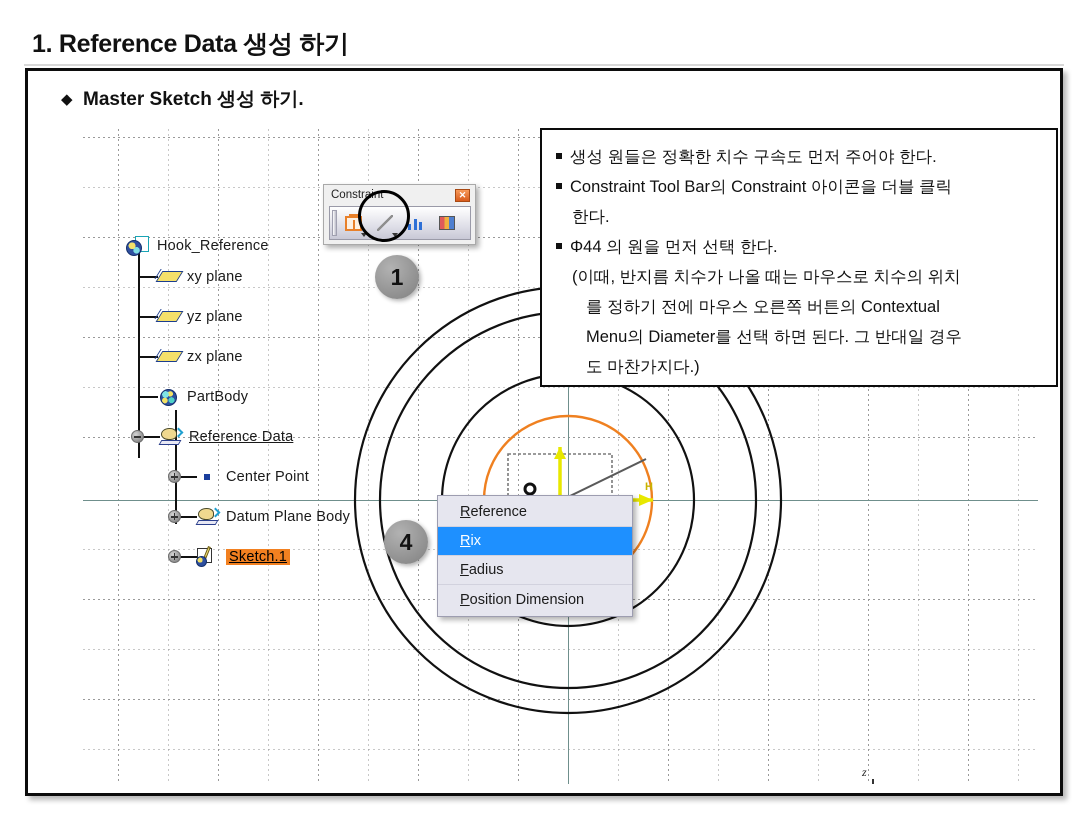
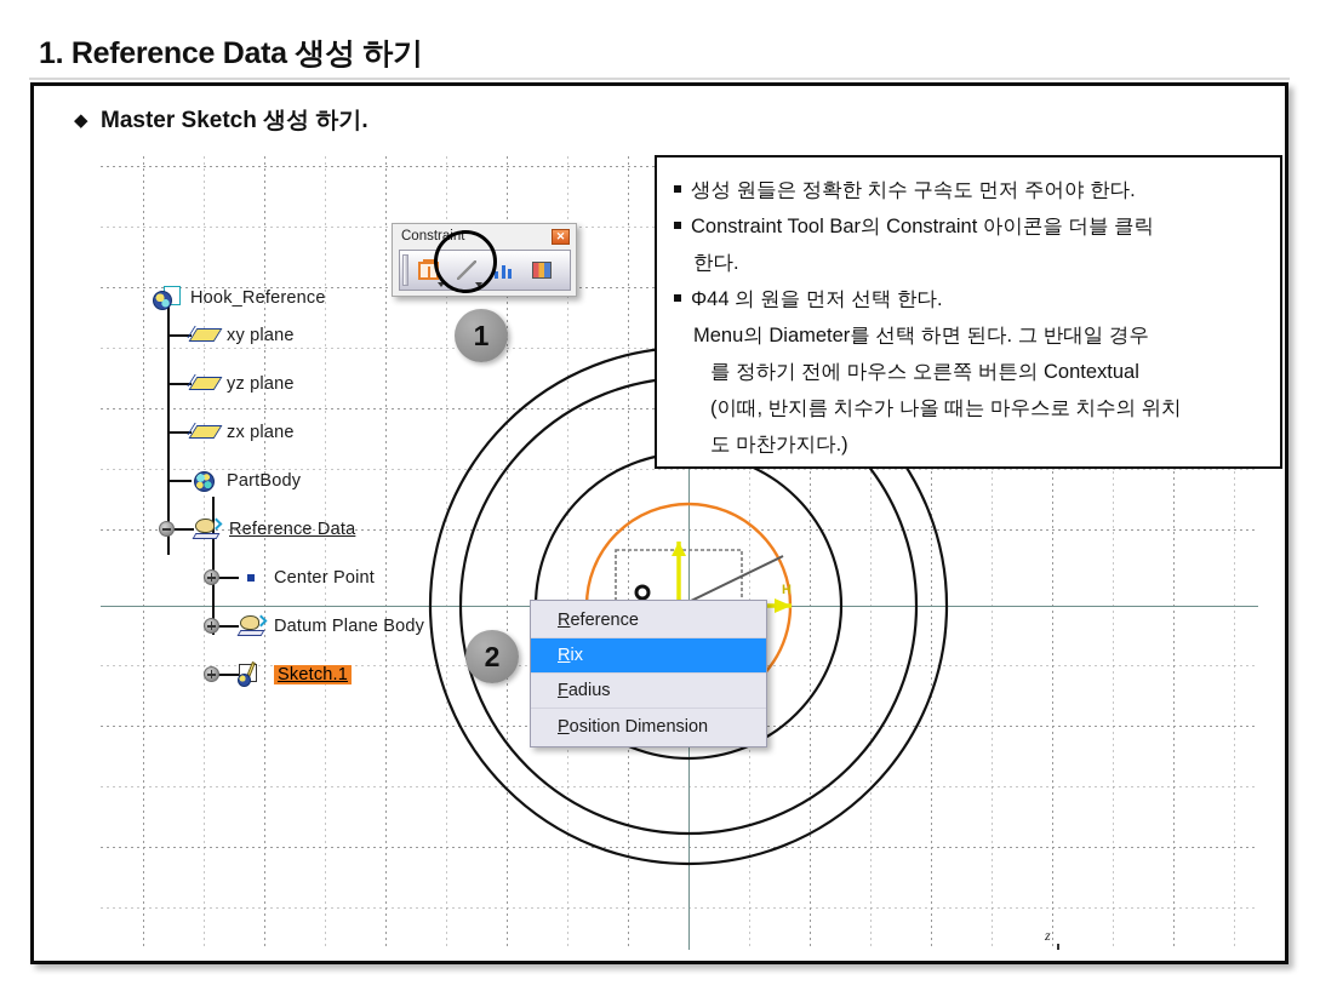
  1. Reference Data 생성 하기
  ◆
  Master Sketch 생성 하기.
  H
  z
  Hook_Reference
  xy plane
  yz plane
  zx plane
  PartBody
  Reference Data
  Center Point
  Datum Plane Body
  Sketch.1
  Constraint
  ✕
  1
- 4
+ 2
  생성 원들은 정확한 치수 구속도 먼저 주어야 한다.
  Constraint Tool Bar의 Constraint 아이콘을 더블 클릭
  한다.
  Φ44 의 원을 먼저 선택 한다.
- (이때, 반지름 치수가 나올 때는 마우스로 치수의 위치
+ Menu의 Diameter를 선택 하면 된다. 그 반대일 경우
  를 정하기 전에 마우스 오른쪽 버튼의 Contextual
- Menu의 Diameter를 선택 하면 된다. 그 반대일 경우
+ (이때, 반지름 치수가 나올 때는 마우스로 치수의 위치
  도 마찬가지다.)
  R
  eference
  R
  ix
  F
  adius
  P
  osition Dimension
